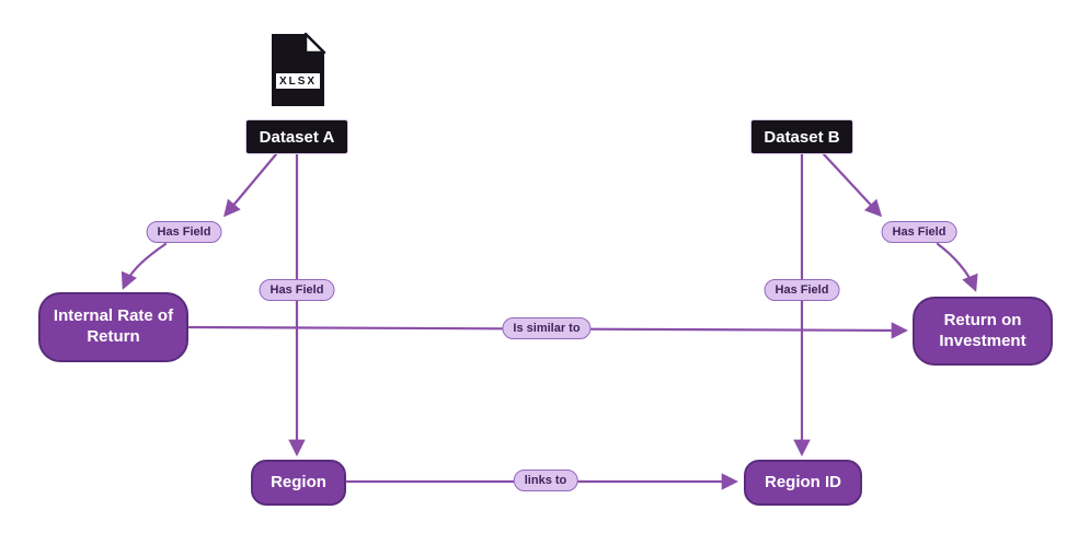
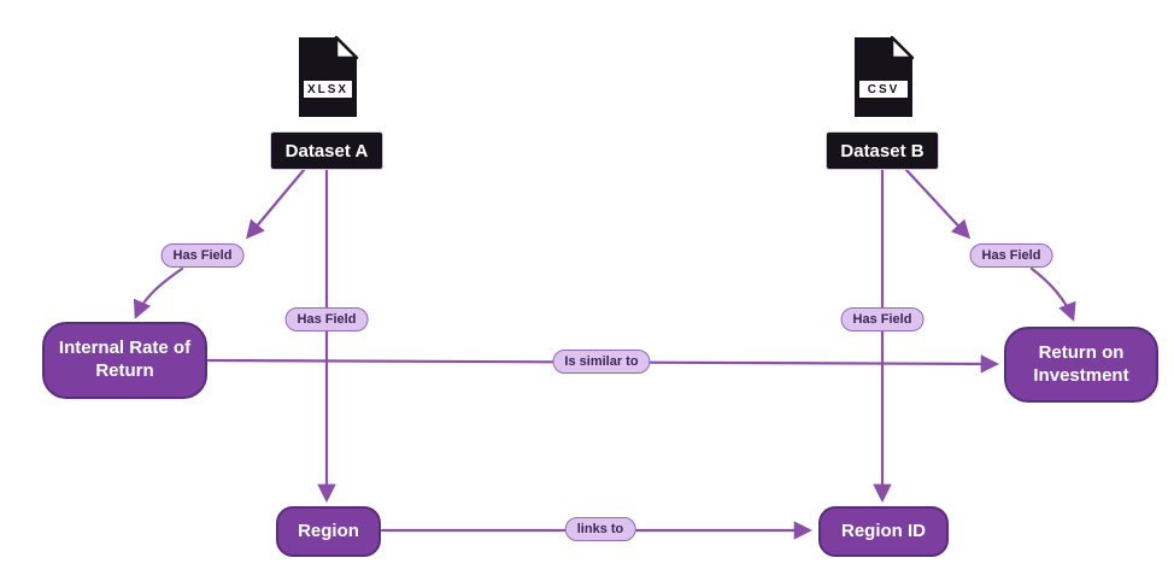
  XLSX
+ CSV
  Dataset A
  Dataset B
  Internal Rate of Return
  Return on Investment
  Region
  Region ID
  Has Field
  Has Field
  Has Field
  Has Field
  Is similar to
  links to
